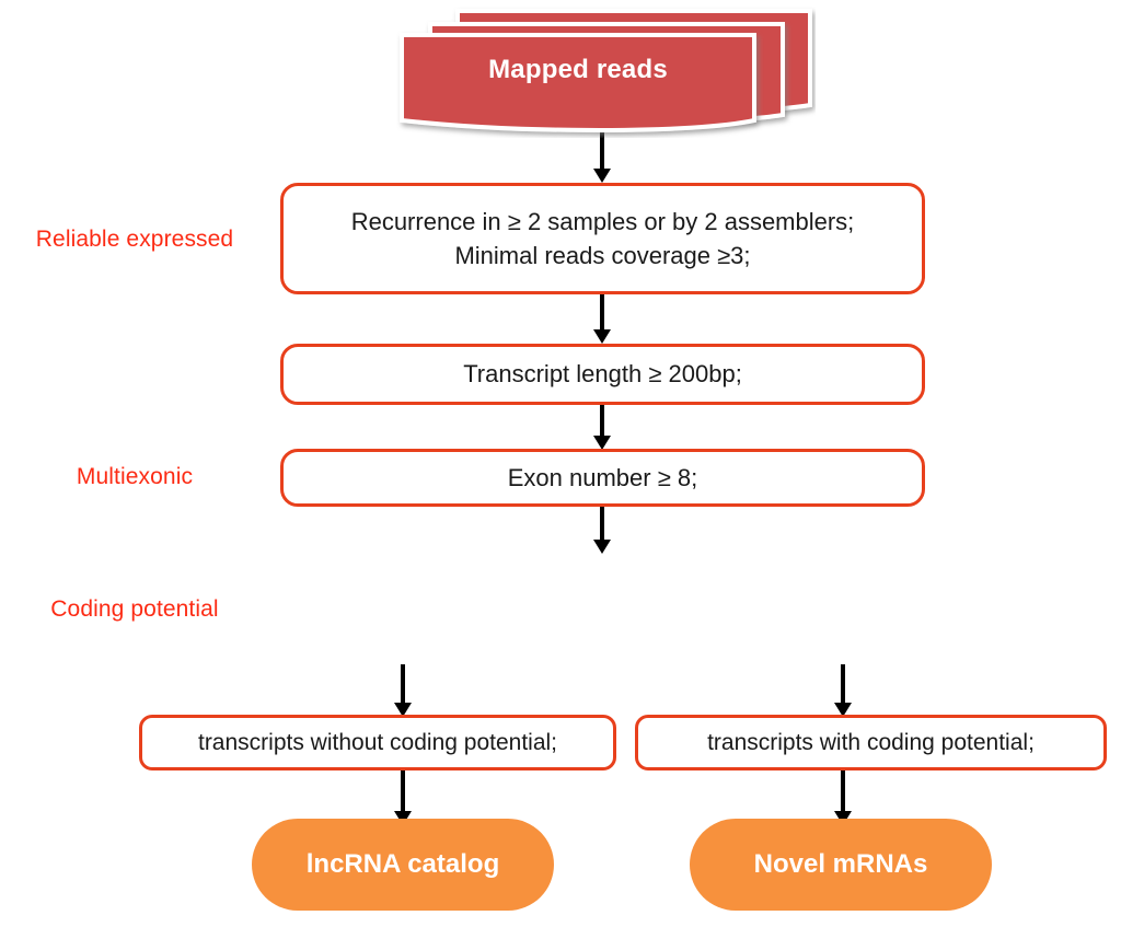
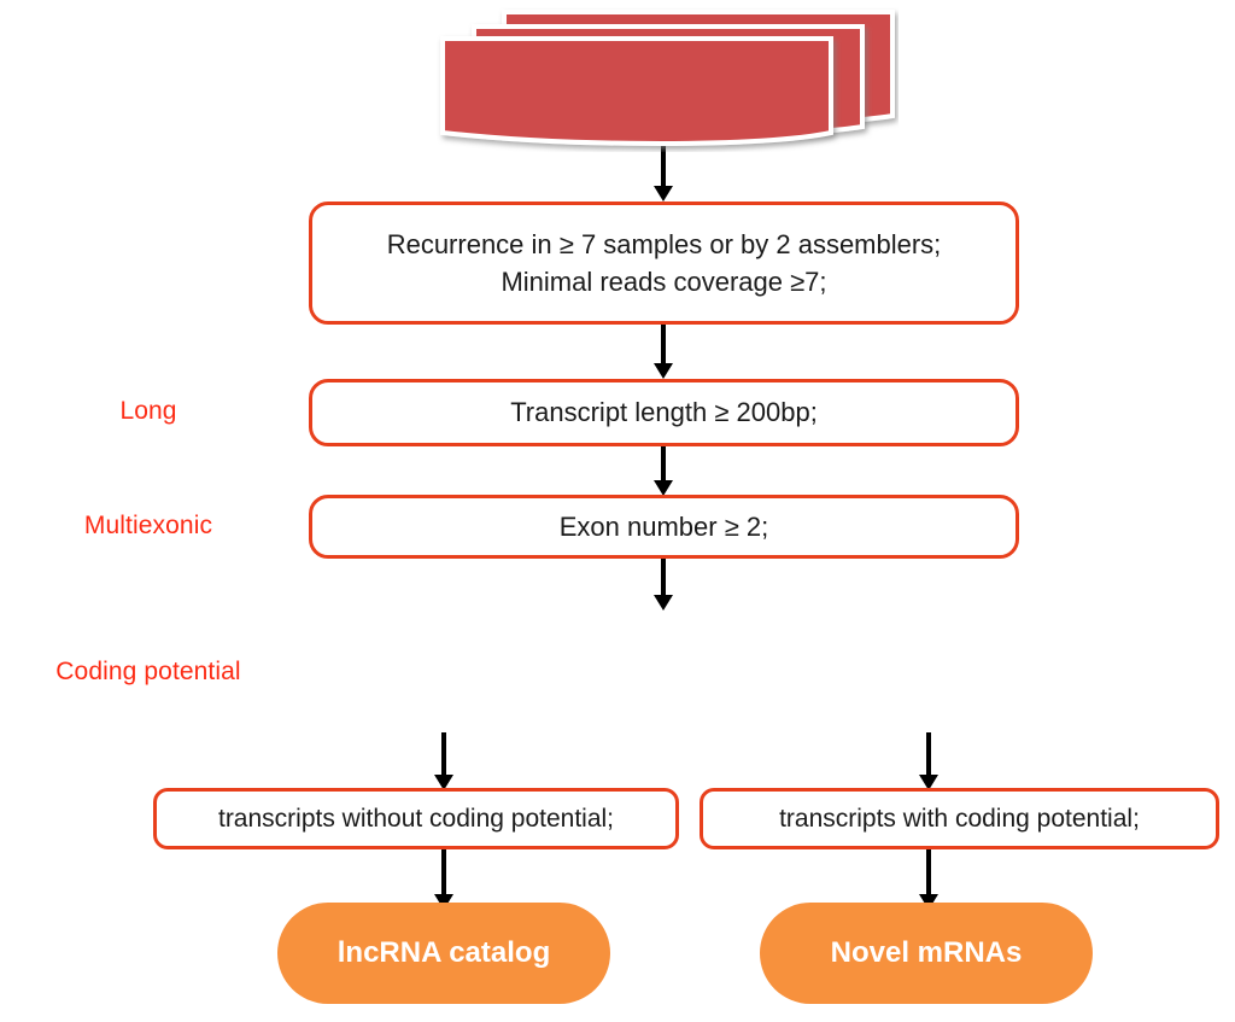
- Mapped reads
- Reliable expressed
- Recurrence in ≥ 2 samples or by 2 assemblers;
+ Recurrence in ≥ 7 samples or by 2 assemblers;
- Minimal reads coverage ≥3;
+ Minimal reads coverage ≥7;
+ Long
  Transcript length ≥ 200bp;
  Multiexonic
- Exon number ≥ 8;
+ Exon number ≥ 2;
  Coding potential
  transcripts without coding potential;
  transcripts with coding potential;
  lncRNA catalog
  Novel mRNAs
